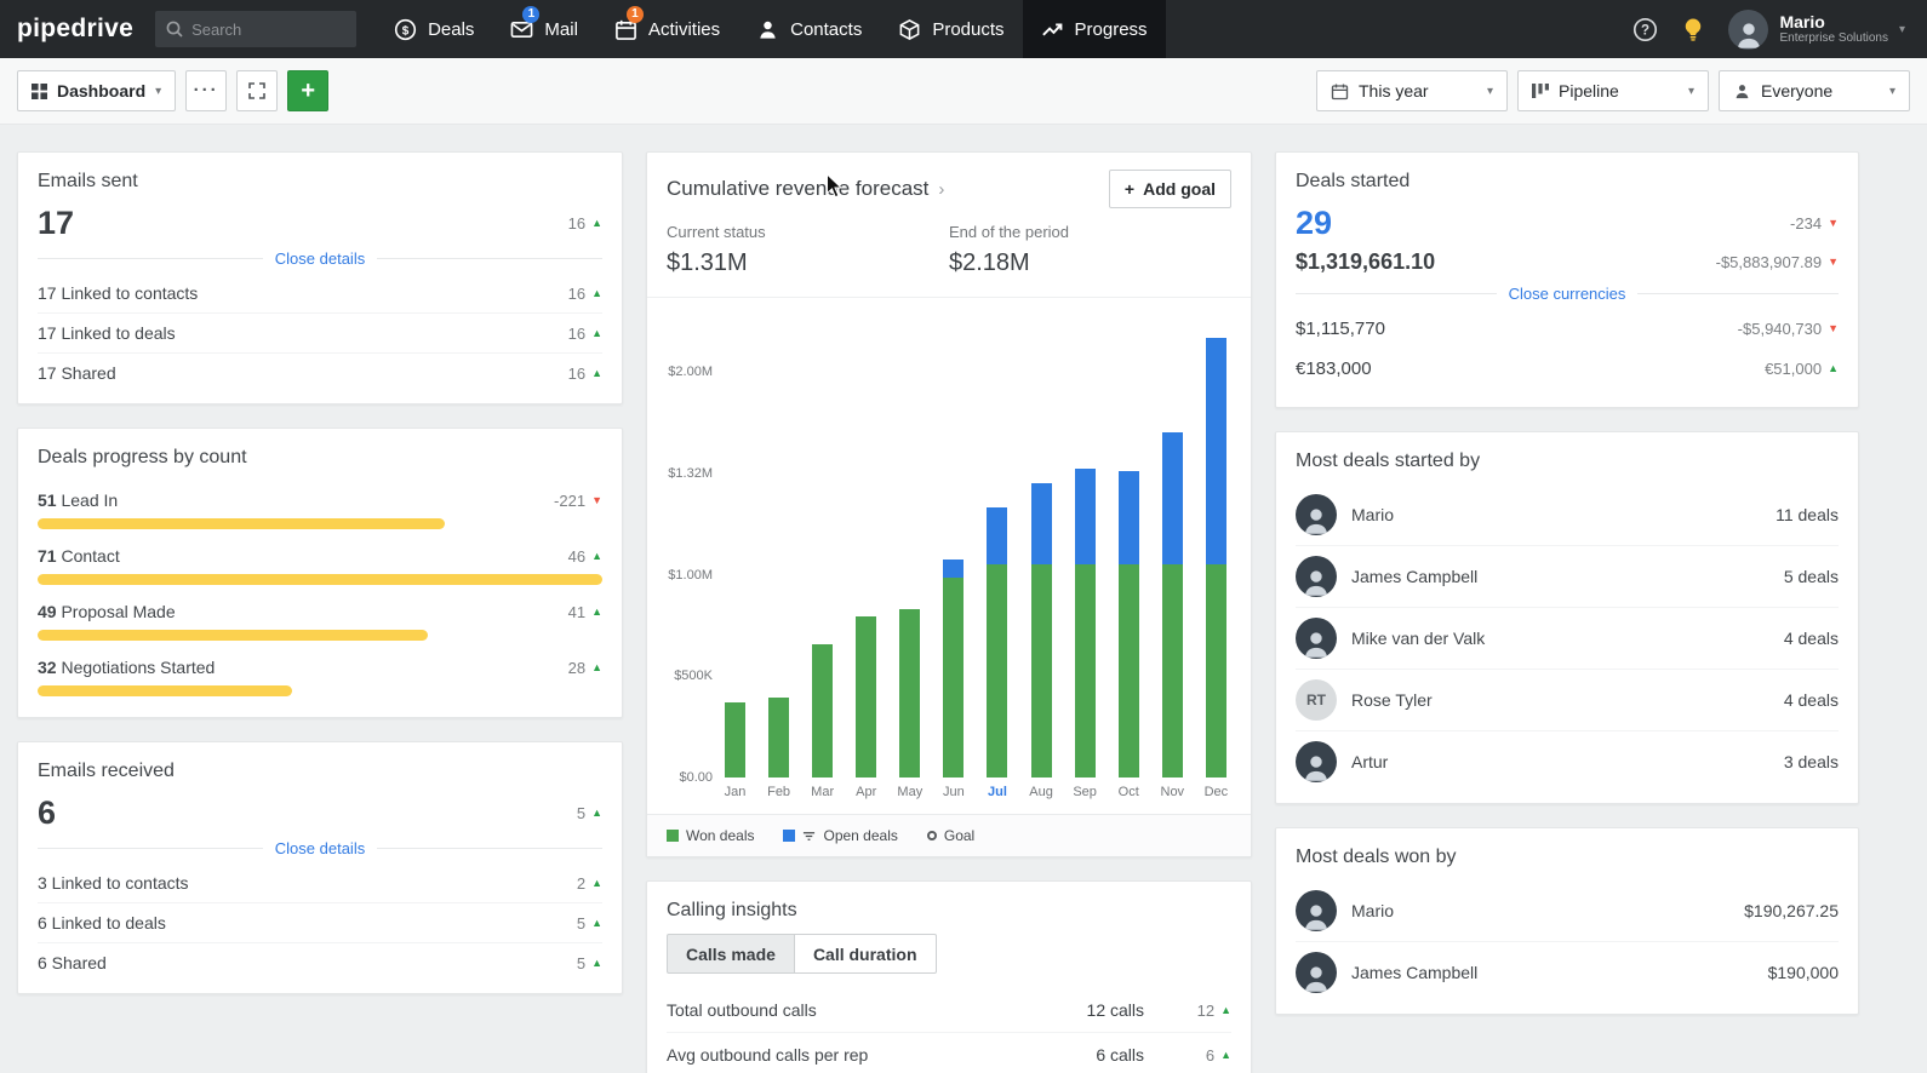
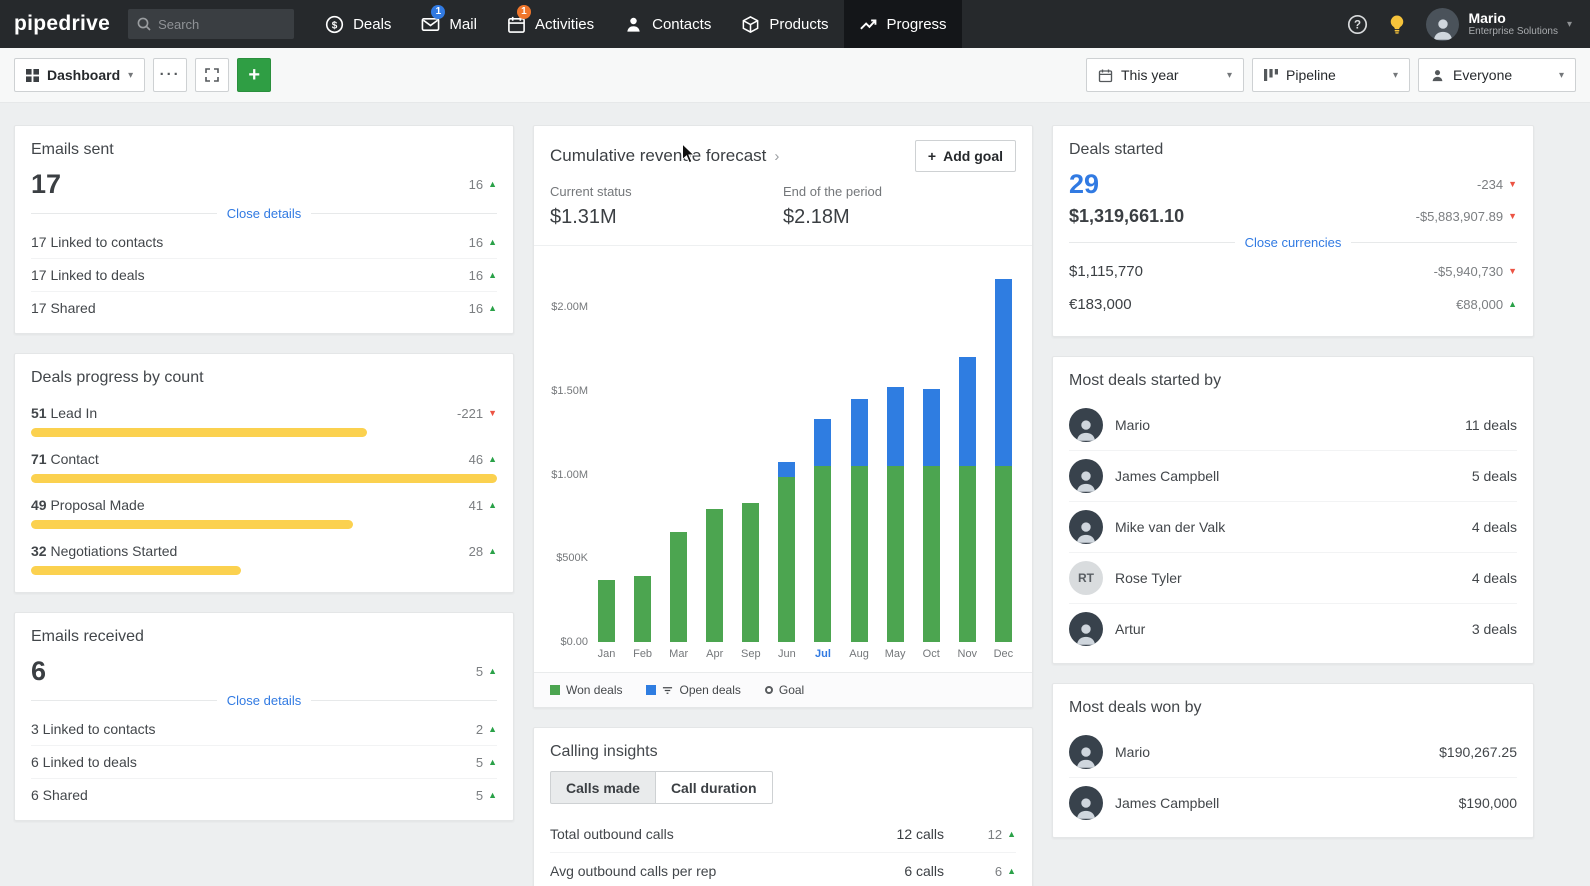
  pipedrive
  Search
  $
  Deals
  1
  Mail
  1
  Activities
  Contacts
  Products
  Progress
  ?
  Mario
  Enterprise Solutions
  ▾
  Dashboard
  ▾
  ···
  +
  This year
  ▾
  Pipeline
  ▾
  Everyone
  ▾
  Emails sent
  17
  16
  ▲
  Close details
  17 Linked to contacts
  16
  ▲
  17 Linked to deals
  16
  ▲
  17 Shared
  16
  ▲
  Deals progress by count
  51 Lead In
  -221
  ▼
  71 Contact
  46
  ▲
  49 Proposal Made
  41
  ▲
  32 Negotiations Started
  28
  ▲
  Emails received
  6
  5
  ▲
  Close details
  3 Linked to contacts
  2
  ▲
  6 Linked to deals
  5
  ▲
  6 Shared
  5
  ▲
  Cumulative revene forecast
  ›
  +
  Add goal
  Current status
  $1.31M
  End of the period
  $2.18M
  $0.00
  $500K
  $1.00M
- $1.32M
+ $1.50M
  $2.00M
  Jan
  Feb
  Mar
  Apr
- May
+ Sep
  Jun
  Jul
  Aug
- Sep
+ May
  Oct
  Nov
  Dec
  Won deals
  Open deals
  Goal
  Calling insights
  Calls made
  Call duration
  Total outbound calls
  12 calls
  12
  ▲
  Avg outbound calls per rep
  6 calls
  6
  ▲
  Deals started
  29
  -234
  ▼
  $1,319,661.10
  -$5,883,907.89
  ▼
  Close currencies
  $1,115,770
  -$5,940,730
  ▼
  €183,000
- €51,000
+ €88,000
  ▲
  Most deals started by
  Mario
  11 deals
  James Campbell
  5 deals
  Mike van der Valk
  4 deals
  RT
  Rose Tyler
  4 deals
  Artur
  3 deals
  Most deals won by
  Mario
  $190,267.25
  James Campbell
  $190,000
